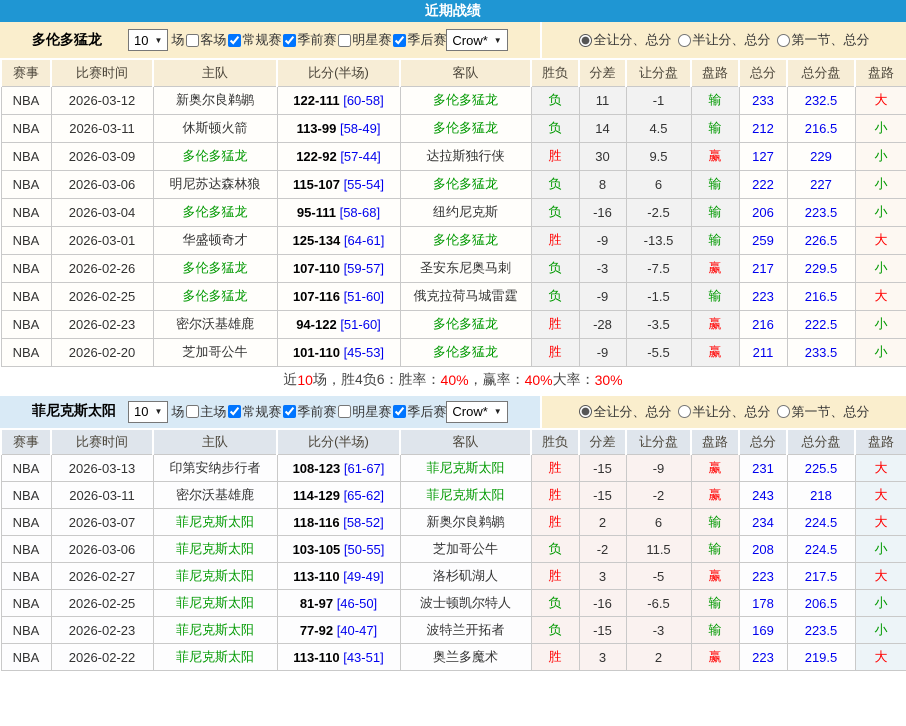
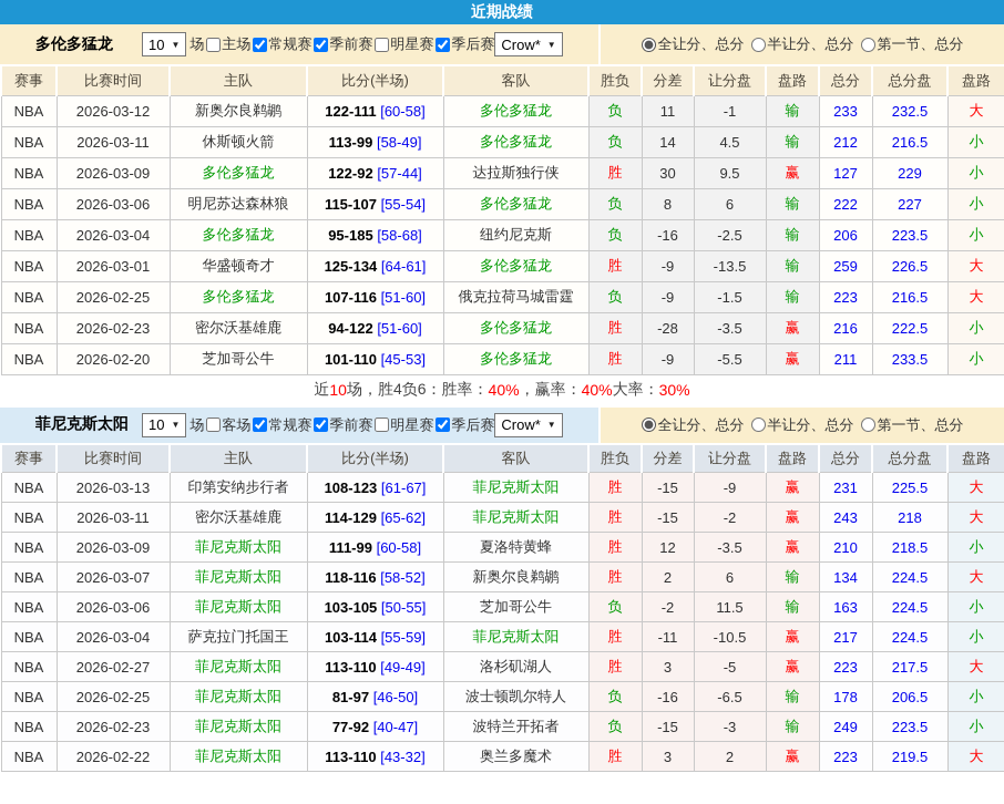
  近期战绩
  多伦多猛龙
  10
  ▼
  场
- 客场
+ 主场
  常规赛
  季前赛
  明星赛
  季后赛
  Crow*
  ▼
  全让分、总分
  半让分、总分
  第一节、总分
  	赛事	比赛时间	主队	比分(半场)	客队	胜负	分差	让分盘	盘路	总分	总分盘	盘路
  NBA	2026-03-12	新奥尔良鹈鹕	122-111 [60-58]	多伦多猛龙	负	11	-1	输	233	232.5	大
  NBA	2026-03-11	休斯顿火箭	113-99 [58-49]	多伦多猛龙	负	14	4.5	输	212	216.5	小
  NBA	2026-03-09	多伦多猛龙	122-92 [57-44]	达拉斯独行侠	胜	30	9.5	赢	127	229	小
  NBA	2026-03-06	明尼苏达森林狼	115-107 [55-54]	多伦多猛龙	负	8	6	输	222	227	小
- NBA	2026-03-04	多伦多猛龙	95-111 [58-68]	纽约尼克斯	负	-16	-2.5	输	206	223.5	小
+ NBA	2026-03-04	多伦多猛龙	95-185 [58-68]	纽约尼克斯	负	-16	-2.5	输	206	223.5	小
  NBA	2026-03-01	华盛顿奇才	125-134 [64-61]	多伦多猛龙	胜	-9	-13.5	输	259	226.5	大
- NBA	2026-02-26	多伦多猛龙	107-110 [59-57]	圣安东尼奥马刺	负	-3	-7.5	赢	217	229.5	小
  NBA	2026-02-25	多伦多猛龙	107-116 [51-60]	俄克拉荷马城雷霆	负	-9	-1.5	输	223	216.5	大
  NBA	2026-02-23	密尔沃基雄鹿	94-122 [51-60]	多伦多猛龙	胜	-28	-3.5	赢	216	222.5	小
  NBA	2026-02-20	芝加哥公牛	101-110 [45-53]	多伦多猛龙	胜	-9	-5.5	赢	211	233.5	小
  近
  10
  场，胜4负6：胜率：
  40%
  ，赢率：
  40%
  大率：
  30%
  菲尼克斯太阳
  10
  ▼
  场
- 主场
+ 客场
  常规赛
  季前赛
  明星赛
  季后赛
  Crow*
  ▼
  全让分、总分
  半让分、总分
  第一节、总分
  	赛事	比赛时间	主队	比分(半场)	客队	胜负	分差	让分盘	盘路	总分	总分盘	盘路
  NBA	2026-03-13	印第安纳步行者	108-123 [61-67]	菲尼克斯太阳	胜	-15	-9	赢	231	225.5	大
  NBA	2026-03-11	密尔沃基雄鹿	114-129 [65-62]	菲尼克斯太阳	胜	-15	-2	赢	243	218	大
+ NBA	2026-03-09	菲尼克斯太阳	111-99 [60-58]	夏洛特黄蜂	胜	12	-3.5	赢	210	218.5	小
- NBA	2026-03-07	菲尼克斯太阳	118-116 [58-52]	新奥尔良鹈鹕	胜	2	6	输	234	224.5	大
+ NBA	2026-03-07	菲尼克斯太阳	118-116 [58-52]	新奥尔良鹈鹕	胜	2	6	输	134	224.5	大
- NBA	2026-03-06	菲尼克斯太阳	103-105 [50-55]	芝加哥公牛	负	-2	11.5	输	208	224.5	小
+ NBA	2026-03-06	菲尼克斯太阳	103-105 [50-55]	芝加哥公牛	负	-2	11.5	输	163	224.5	小
+ NBA	2026-03-04	萨克拉门托国王	103-114 [55-59]	菲尼克斯太阳	胜	-11	-10.5	赢	217	224.5	小
  NBA	2026-02-27	菲尼克斯太阳	113-110 [49-49]	洛杉矶湖人	胜	3	-5	赢	223	217.5	大
  NBA	2026-02-25	菲尼克斯太阳	81-97 [46-50]	波士顿凯尔特人	负	-16	-6.5	输	178	206.5	小
- NBA	2026-02-23	菲尼克斯太阳	77-92 [40-47]	波特兰开拓者	负	-15	-3	输	169	223.5	小
+ NBA	2026-02-23	菲尼克斯太阳	77-92 [40-47]	波特兰开拓者	负	-15	-3	输	249	223.5	小
- NBA	2026-02-22	菲尼克斯太阳	113-110 [43-51]	奥兰多魔术	胜	3	2	赢	223	219.5	大
+ NBA	2026-02-22	菲尼克斯太阳	113-110 [43-32]	奥兰多魔术	胜	3	2	赢	223	219.5	大
